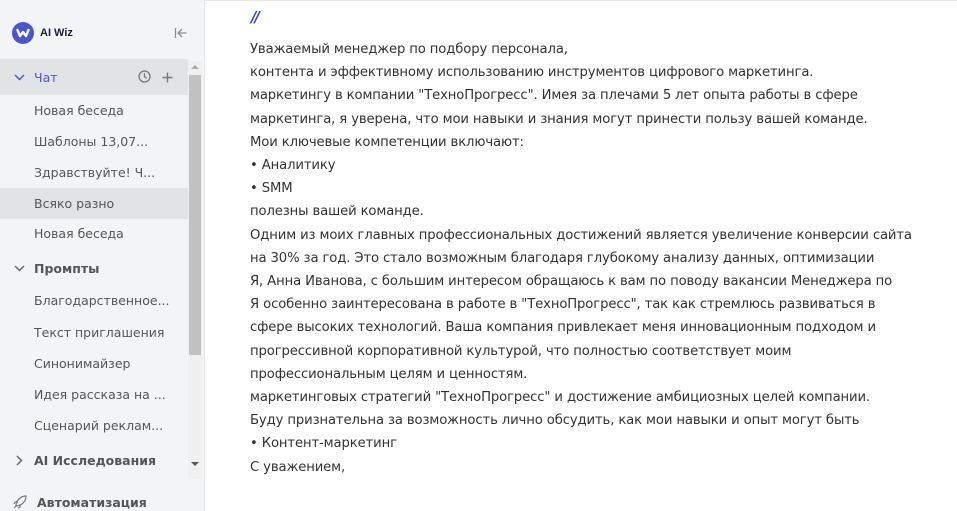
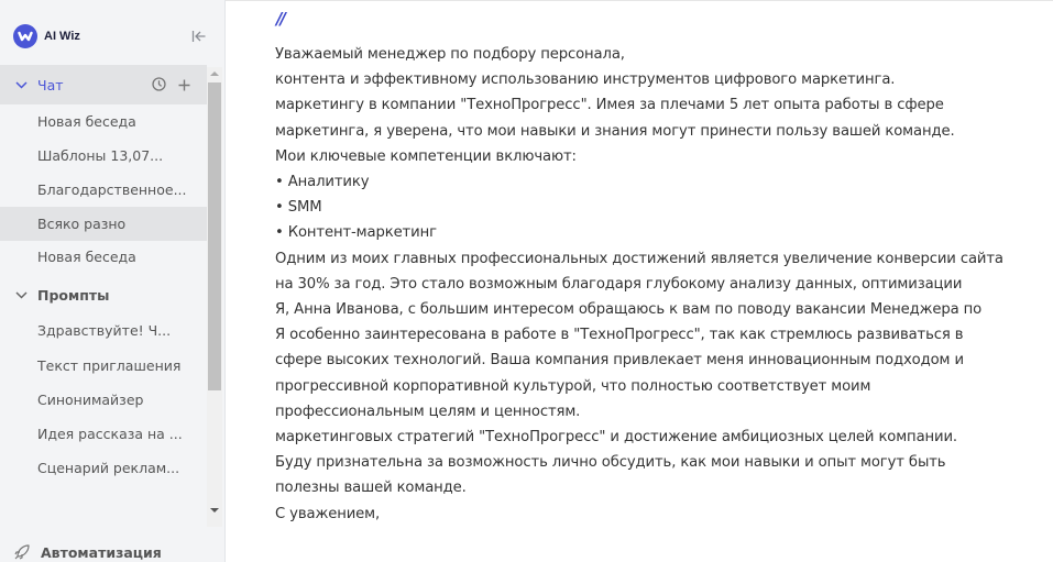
  AI Wiz
  Чат
  Новая беседа
  Шаблоны 13,07...
- Здравствуйте! Ч...
+ Благодарственное...
  Всяко разно
  Новая беседа
  Промпты
- Благодарственное...
+ Здравствуйте! Ч...
  Текст приглашения
  Синонимайзер
  Идея рассказа на ...
  Сценарий реклам...
- AI Исследования
  Автоматизация
  //
  Уважаемый менеджер по подбору персонала,
  контента и эффективному использованию инструментов цифрового маркетинга.
  маркетингу в компании "ТехноПрогресс". Имея за плечами 5 лет опыта работы в сфере
  маркетинга, я уверена, что мои навыки и знания могут принести пользу вашей команде.
  Мои ключевые компетенции включают:
  • Аналитику
  • SMM
- полезны вашей команде.
+ • Контент-маркетинг
  Одним из моих главных профессиональных достижений является увеличение конверсии сайта
  на 30% за год. Это стало возможным благодаря глубокому анализу данных, оптимизации
  Я, Анна Иванова, с большим интересом обращаюсь к вам по поводу вакансии Менеджера по
  Я особенно заинтересована в работе в "ТехноПрогресс", так как стремлюсь развиваться в
  сфере высоких технологий. Ваша компания привлекает меня инновационным подходом и
  прогрессивной корпоративной культурой, что полностью соответствует моим
  профессиональным целям и ценностям.
  маркетинговых стратегий "ТехноПрогресс" и достижение амбициозных целей компании.
  Буду признательна за возможность лично обсудить, как мои навыки и опыт могут быть
- • Контент-маркетинг
+ полезны вашей команде.
  С уважением,
